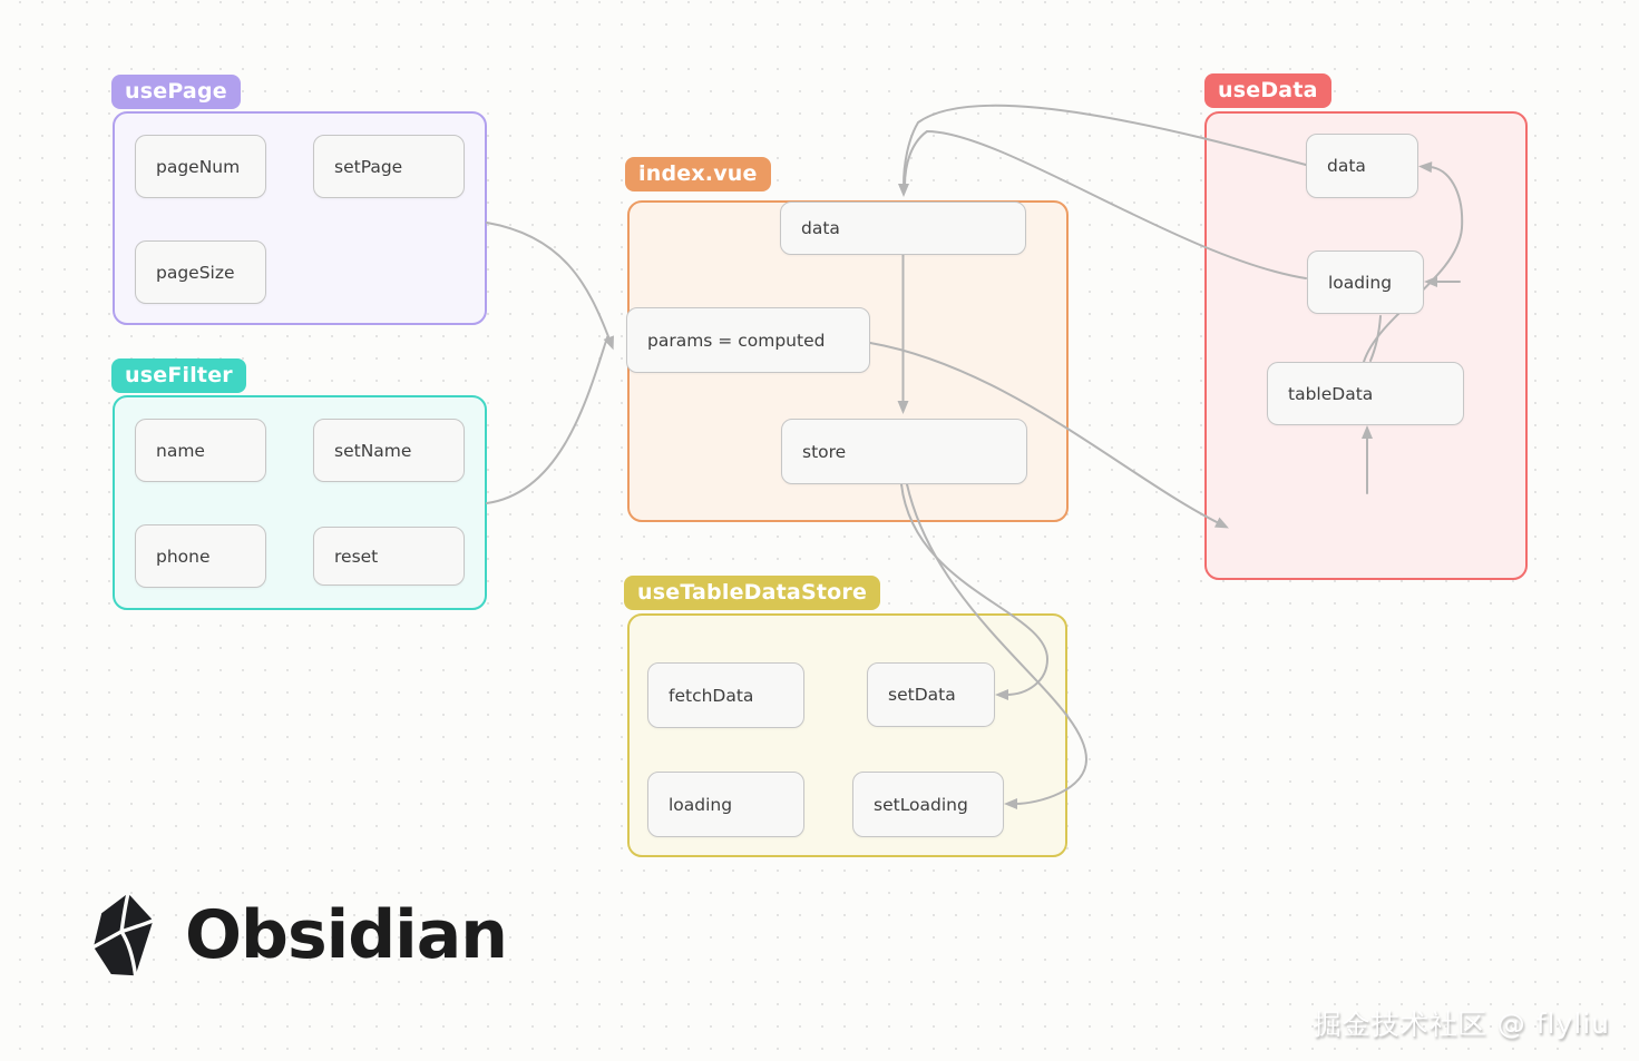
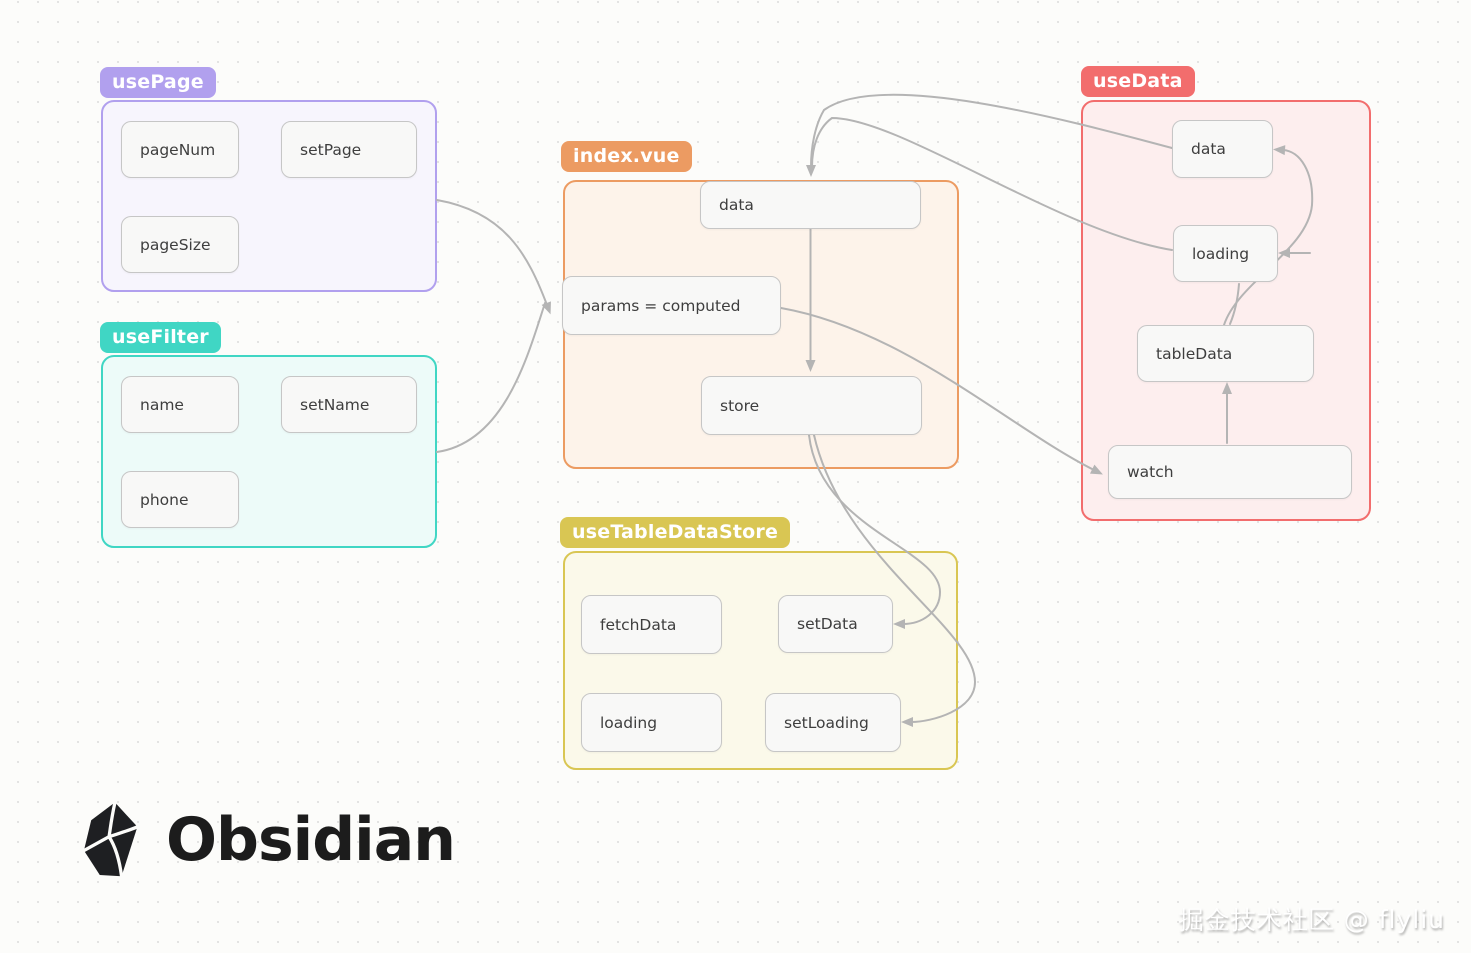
  usePage
  useFilter
  index.vue
  useTableDataStore
  useData
  pageNum
  setPage
  pageSize
  name
  setName
  phone
- reset
  data
  params = computed
  store
  fetchData
  setData
  loading
  setLoading
  data
  loading
  tableData
+ watch
  Obsidian
  掘金技术社区 @ flyliu
